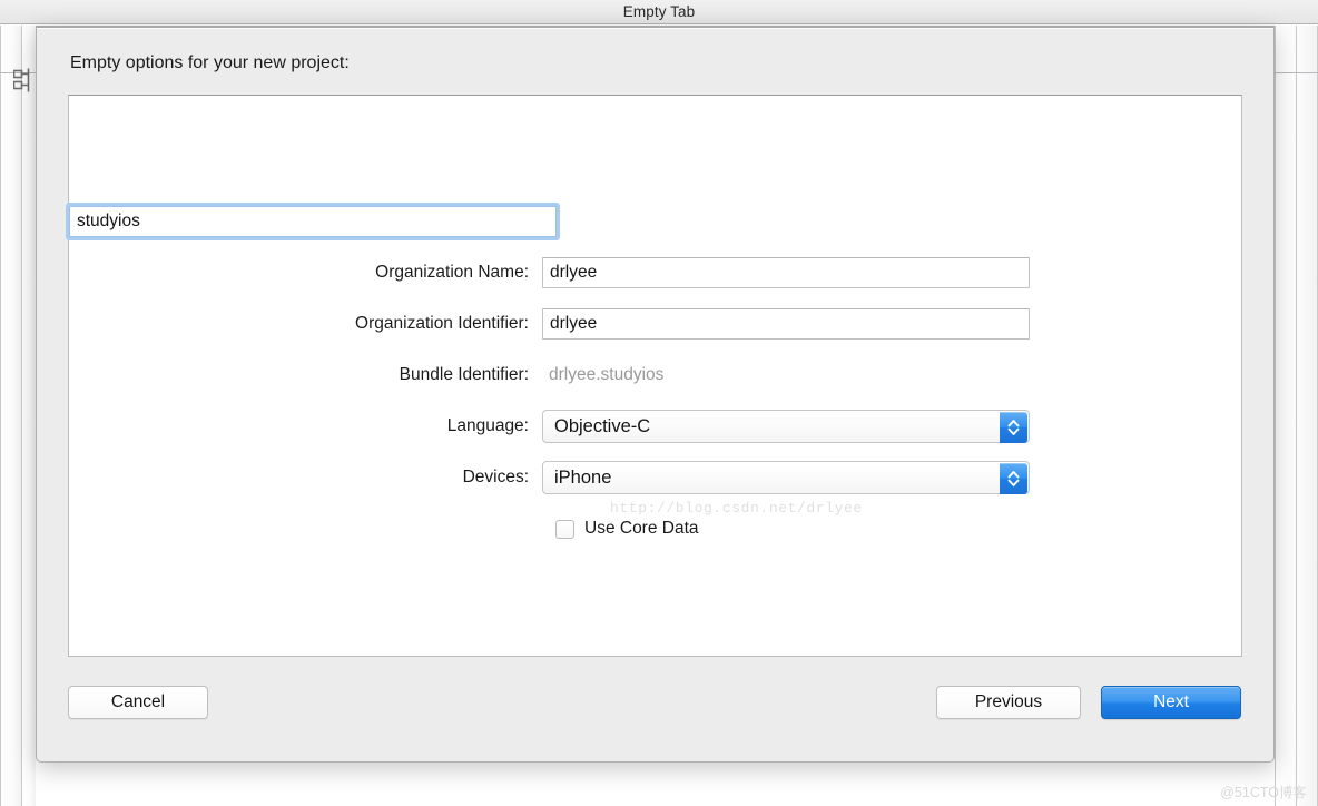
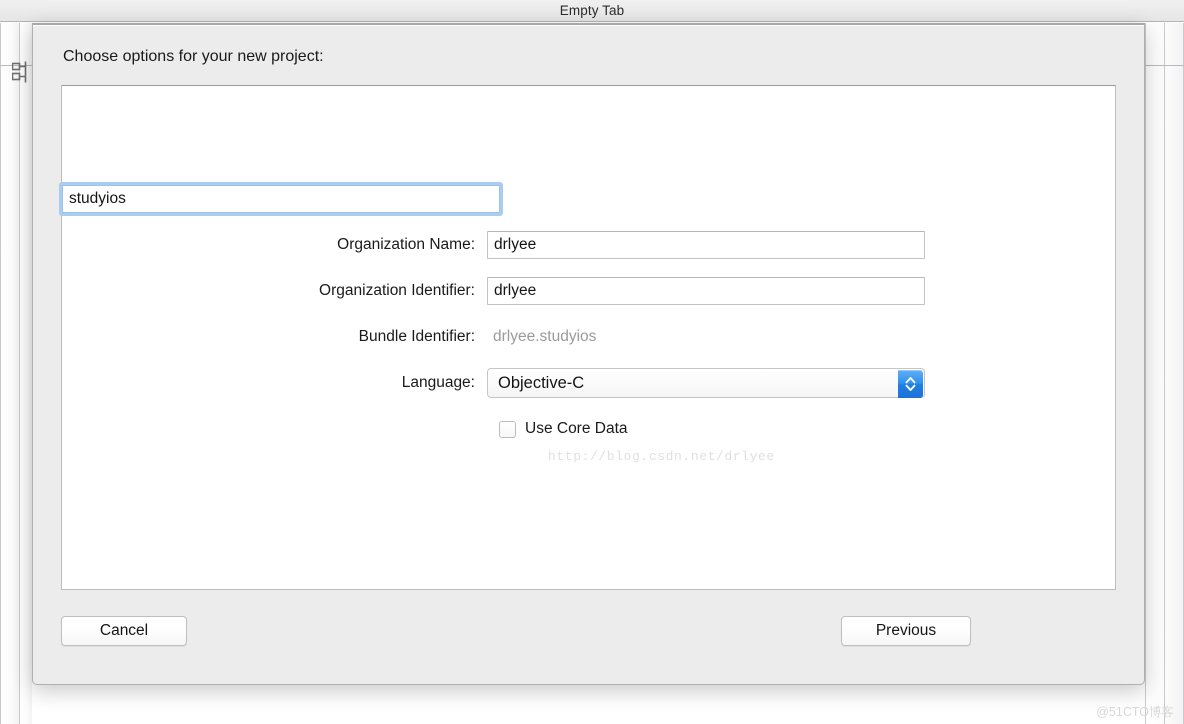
  Empty Tab
- Empty options for your new project:
+ Choose options for your new project:
  studyios
  Organization Name:
  drlyee
  Organization Identifier:
  drlyee
  Bundle Identifier:
  drlyee.studyios
  Language:
  Objective-C
- Devices:
- iPhone
  Use Core Data
  http://blog.csdn.net/drlyee
  Cancel
  Previous
- Next
  @51CTO博客
